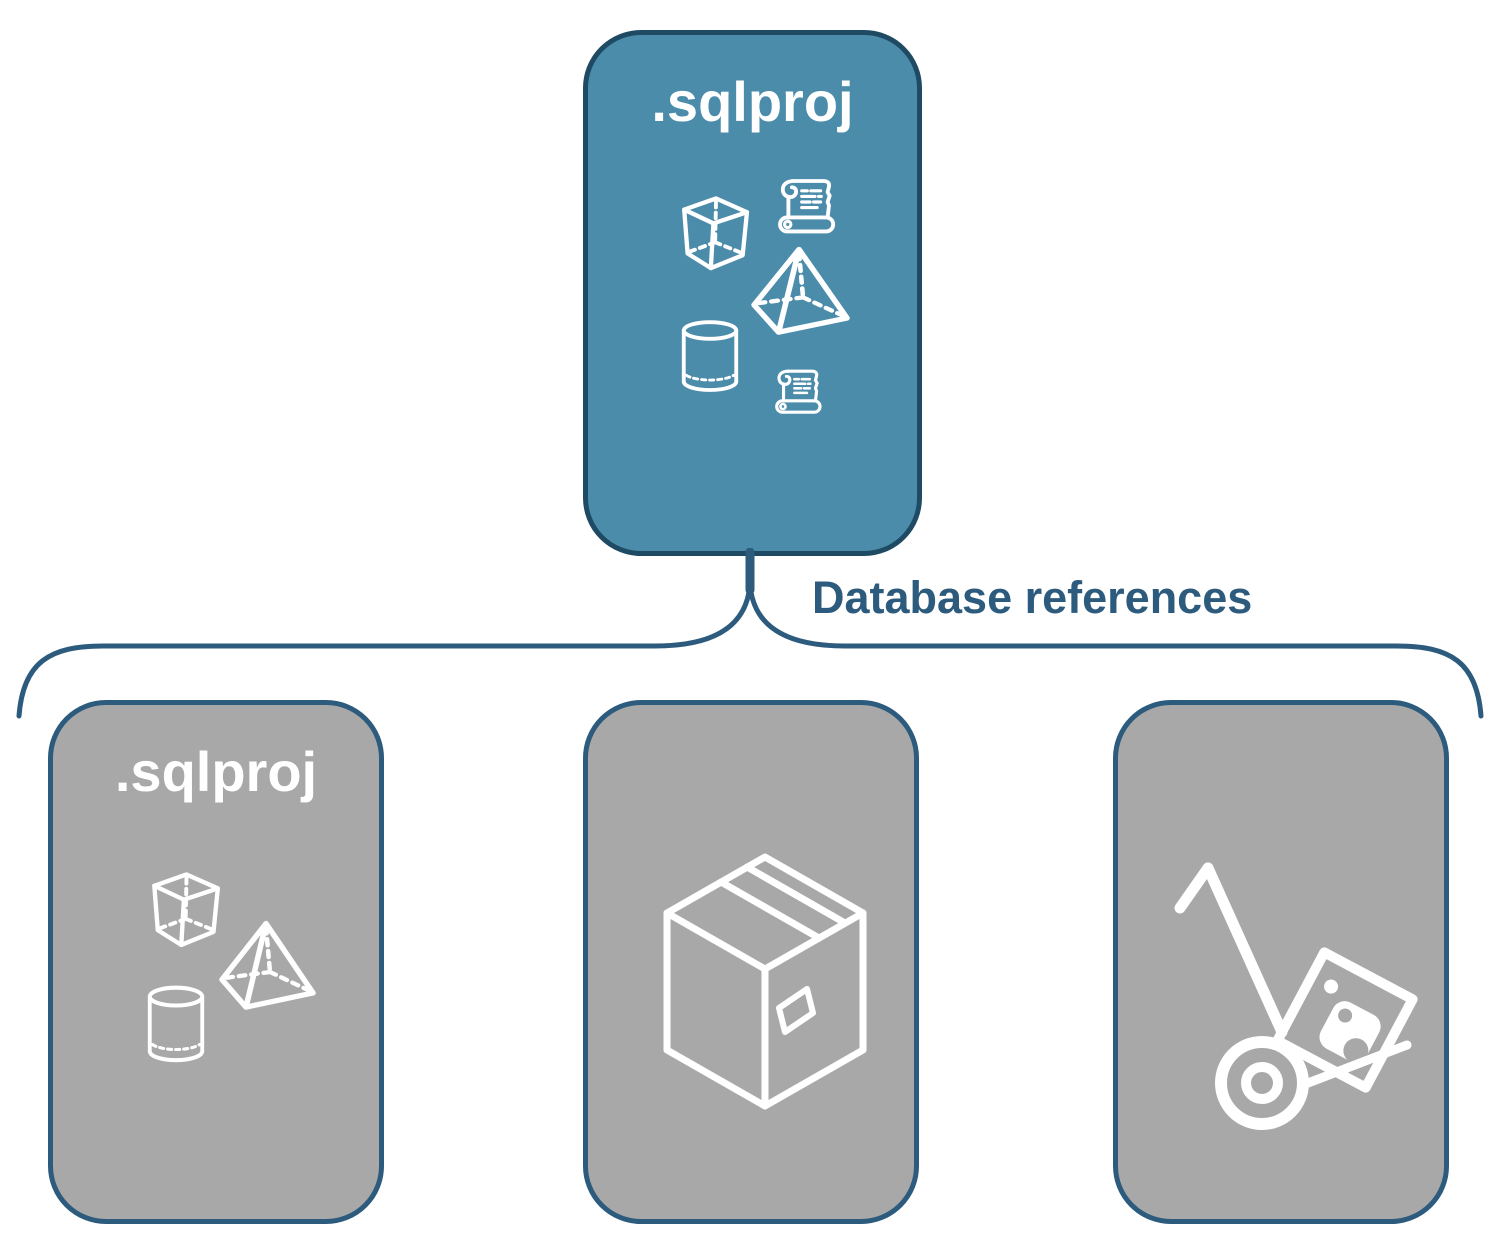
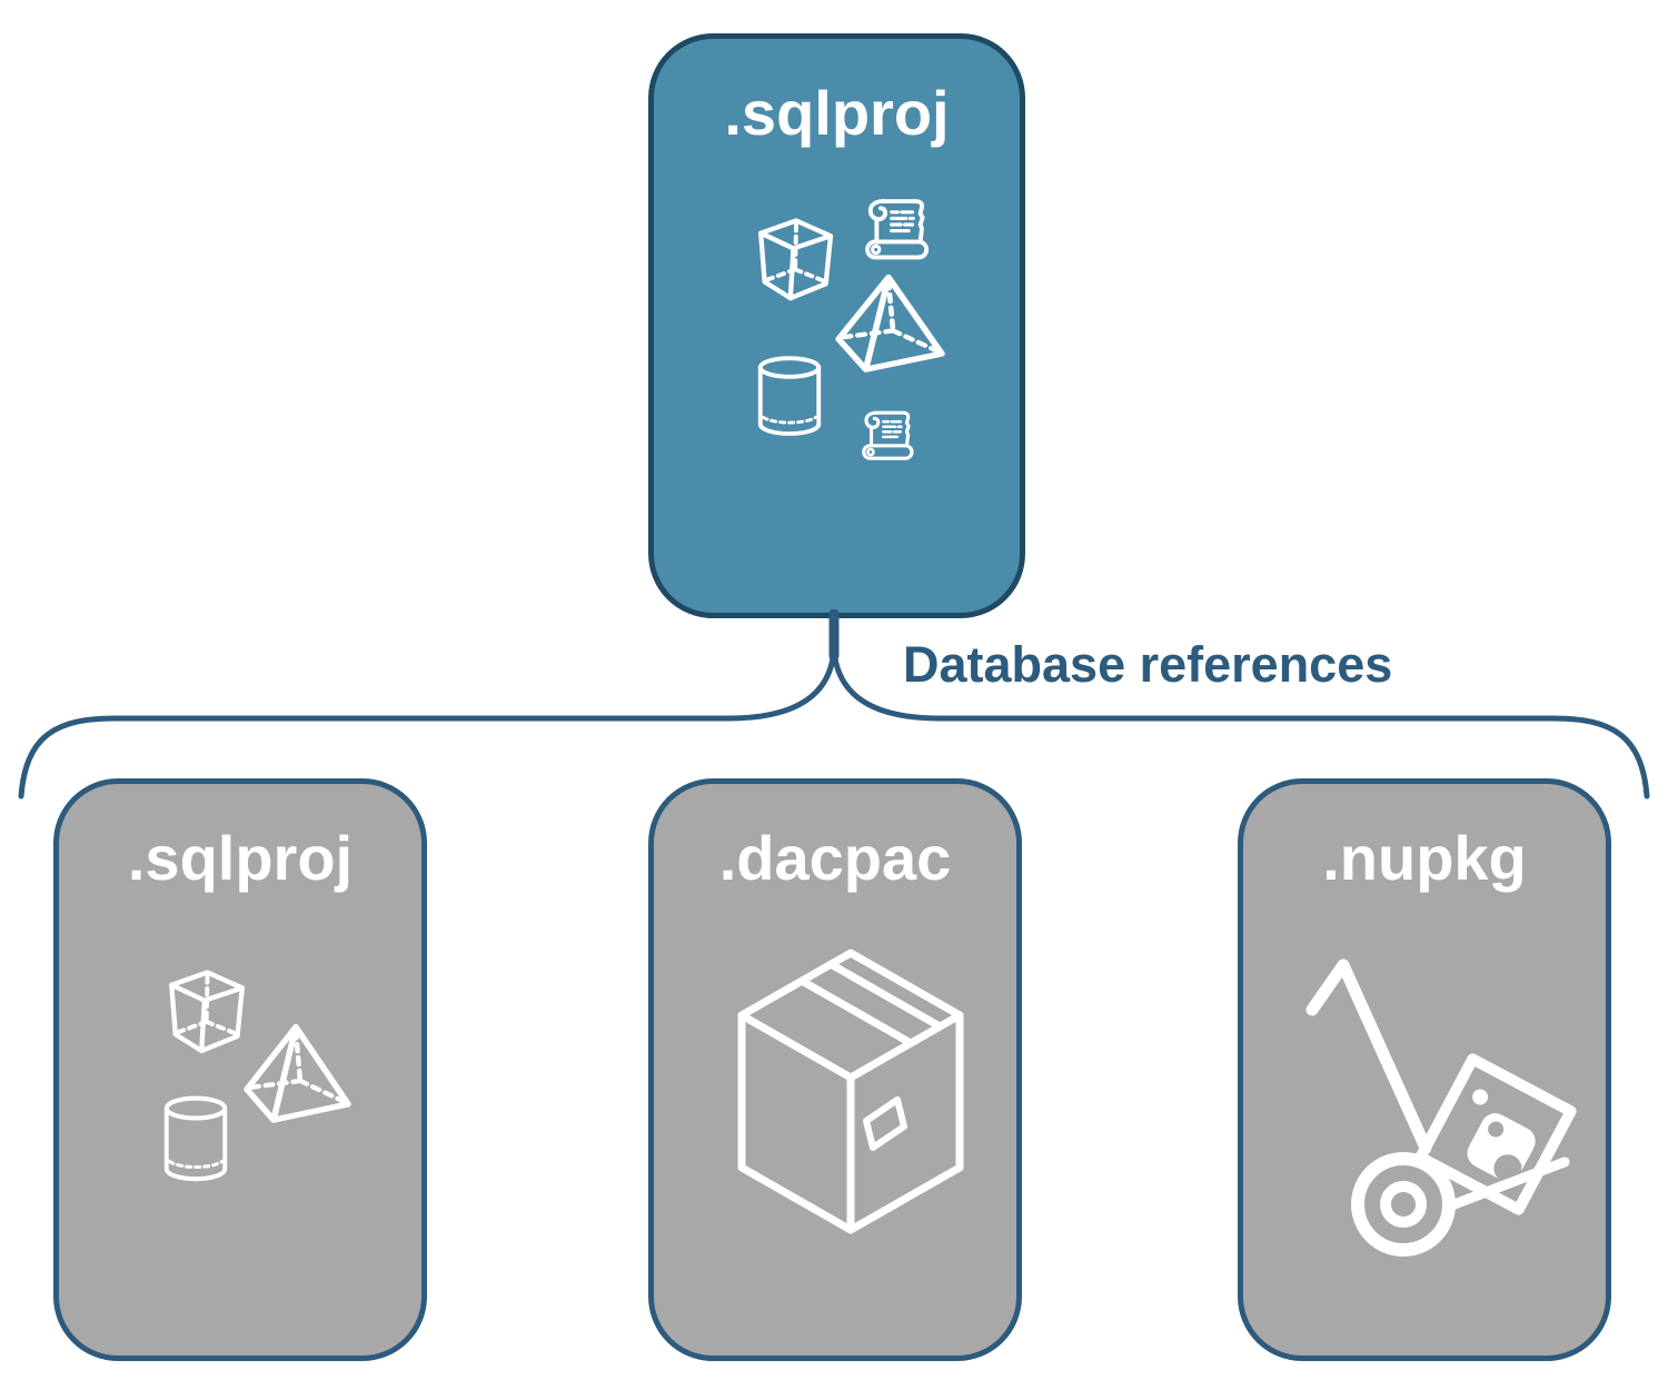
  .sqlproj
  Database references
  .sqlproj
+ .dacpac
+ .nupkg
